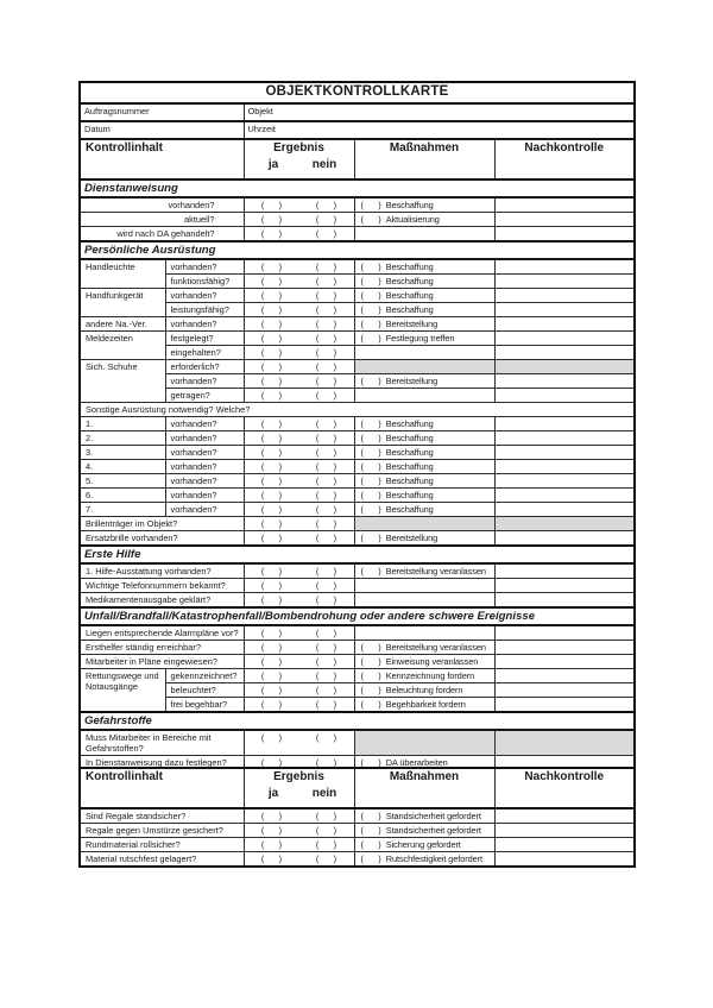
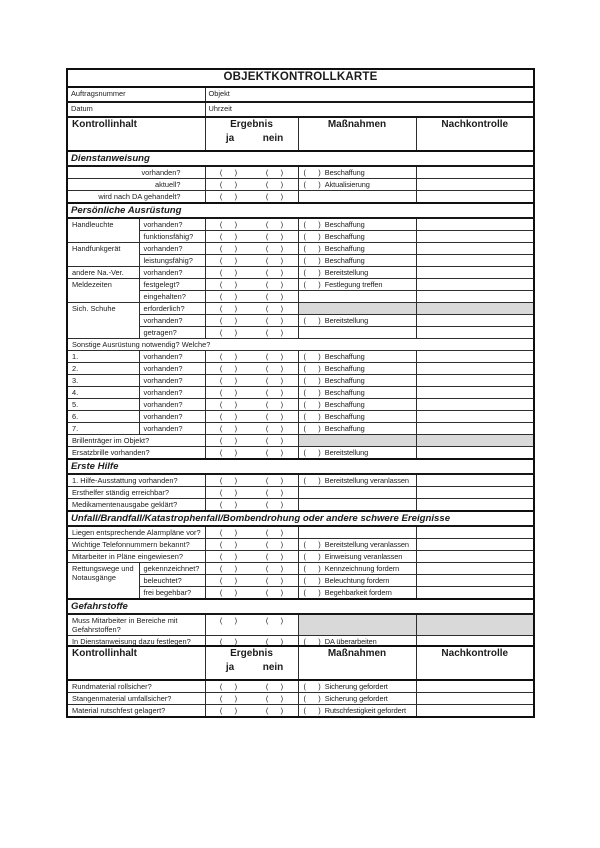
  OBJEKTKONTROLLKARTE
  Auftragsnummer	Objekt
  Datum	Uhrzeit
  Kontrollinhalt	Ergebnisja nein	Maßnahmen	Nachkontrolle
  Dienstanweisung
  vorhanden?	( ) ( )	( ) Beschaffung
  aktuell?	( ) ( )	( ) Aktualisierung
  wird nach DA gehandelt?	( ) ( )
  Persönliche Ausrüstung
  Handleuchte	vorhanden?	( ) ( )	( ) Beschaffung
  funktionsfähig?	( ) ( )	( ) Beschaffung
  Handfunkgerät	vorhanden?	( ) ( )	( ) Beschaffung
  leistungsfähig?	( ) ( )	( ) Beschaffung
  andere Na.-Ver.	vorhanden?	( ) ( )	( ) Bereitstellung
  Meldezeiten	festgelegt?	( ) ( )	( ) Festlegung treffen
  eingehalten?	( ) ( )
  Sich. Schuhe	erforderlich?	( ) ( )
  vorhanden?	( ) ( )	( ) Bereitstellung
  getragen?	( ) ( )
  Sonstige Ausrüstung notwendig? Welche?
  1.	vorhanden?	( ) ( )	( ) Beschaffung
  2.	vorhanden?	( ) ( )	( ) Beschaffung
  3.	vorhanden?	( ) ( )	( ) Beschaffung
  4.	vorhanden?	( ) ( )	( ) Beschaffung
  5.	vorhanden?	( ) ( )	( ) Beschaffung
  6.	vorhanden?	( ) ( )	( ) Beschaffung
  7.	vorhanden?	( ) ( )	( ) Beschaffung
  Brillenträger im Objekt?	( ) ( )
  Ersatzbrille vorhanden?	( ) ( )	( ) Bereitstellung
  Erste Hilfe
  1. Hilfe-Ausstattung vorhanden?	( ) ( )	( ) Bereitstellung veranlassen
- Wichtige Telefonnummern bekannt?	( ) ( )
+ Ersthelfer ständig erreichbar?	( ) ( )
  Medikamentenausgabe geklärt?	( ) ( )
  Unfall/Brandfall/Katastrophenfall/Bombendrohung oder andere schwere Ereignisse
  Liegen entsprechende Alarmpläne vor?	( ) ( )
- Ersthelfer ständig erreichbar?	( ) ( )	( ) Bereitstellung veranlassen
+ Wichtige Telefonnummern bekannt?	( ) ( )	( ) Bereitstellung veranlassen
  Mitarbeiter in Pläne eingewiesen?	( ) ( )	( ) Einweisung veranlassen
  Rettungswege und Notausgänge	gekennzeichnet?	( ) ( )	( ) Kennzeichnung fordern
  beleuchtet?	( ) ( )	( ) Beleuchtung fordern
  frei begehbar?	( ) ( )	( ) Begehbarkeit fordern
  Gefahrstoffe
  Muss Mitarbeiter in Bereiche mit Gefahrstoffen?	( ) ( )
  In Dienstanweisung dazu festlegen?	( ) ( )	( ) DA überarbeiten
  Kontrollinhalt	Ergebnisja nein	Maßnahmen	Nachkontrolle
- Sind Regale standsicher?	( ) ( )	( ) Standsicherheit gefordert
- Regale gegen Umstürze gesichert?	( ) ( )	( ) Standsicherheit gefordert
  Rundmaterial rollsicher?	( ) ( )	( ) Sicherung gefordert
+ Stangenmaterial umfallsicher?	( ) ( )	( ) Sicherung gefordert
  Material rutschfest gelagert?	( ) ( )	( ) Rutschfestigkeit gefordert
